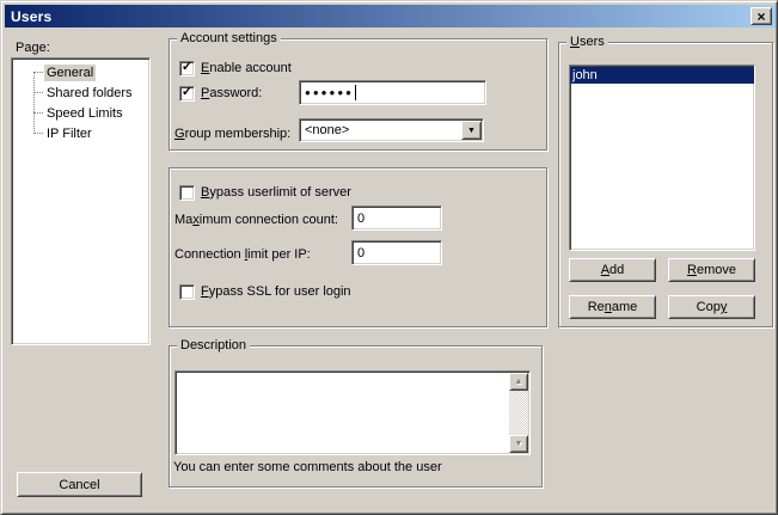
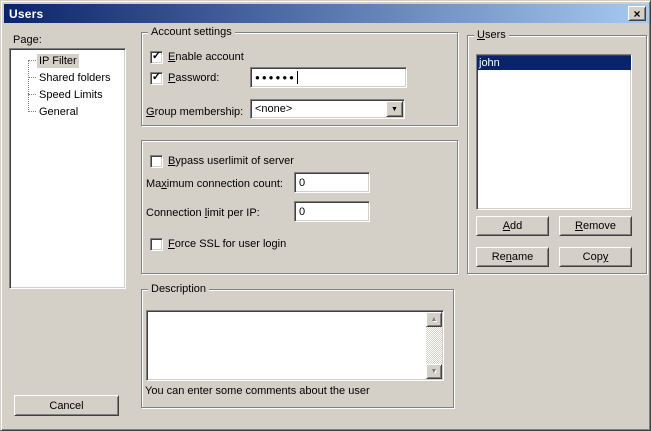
  Users
  ×
  Page:
- General
+ IP Filter
  Shared folders
  Speed Limits
- IP Filter
+ General
  Account settings
  Enable account
  Password:
  ●●●●●●
  Group membership:
  <none>
  Bypass userlimit of server
  Maximum connection count:
  0
  Connection limit per IP:
  0
- Fypass SSL for user login
+ Force SSL for user login
  Description
  You can enter some comments about the user
  Users
  john
  Add
  Remove
  Rename
  Copy
  Cancel
